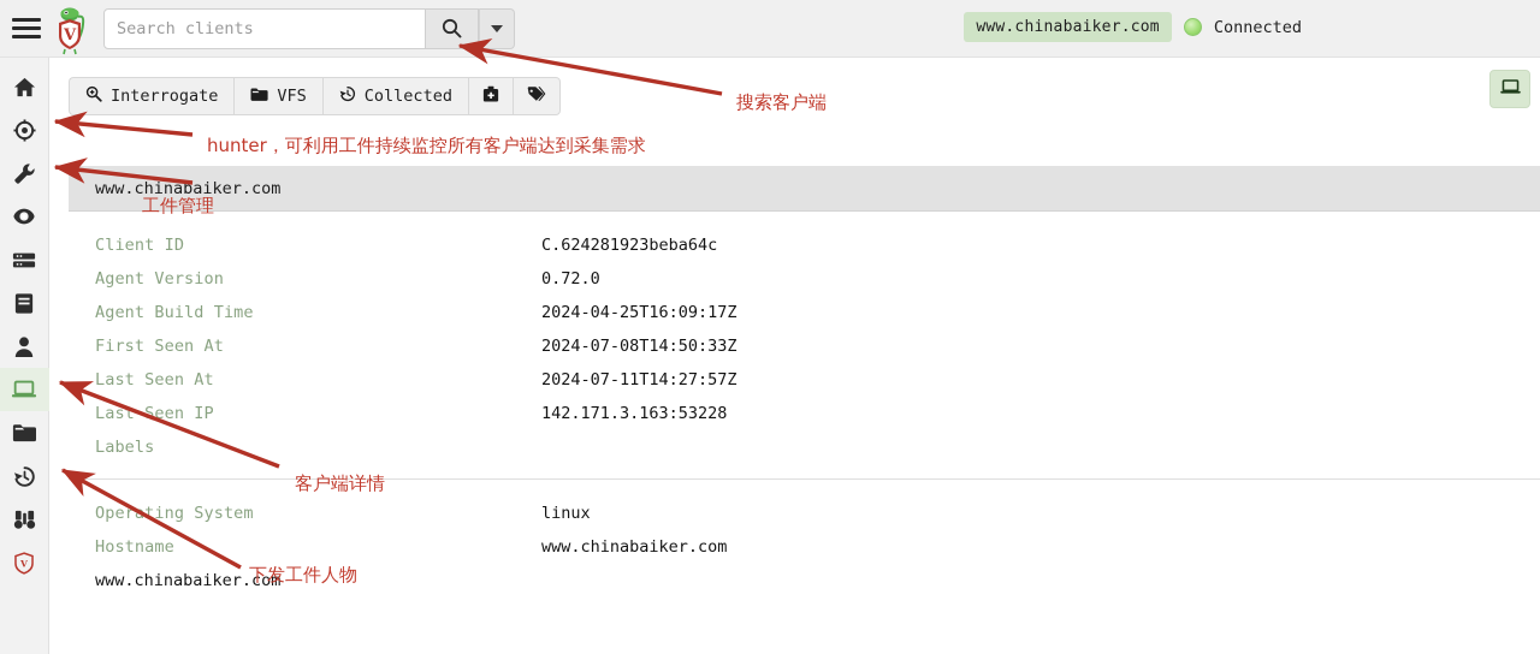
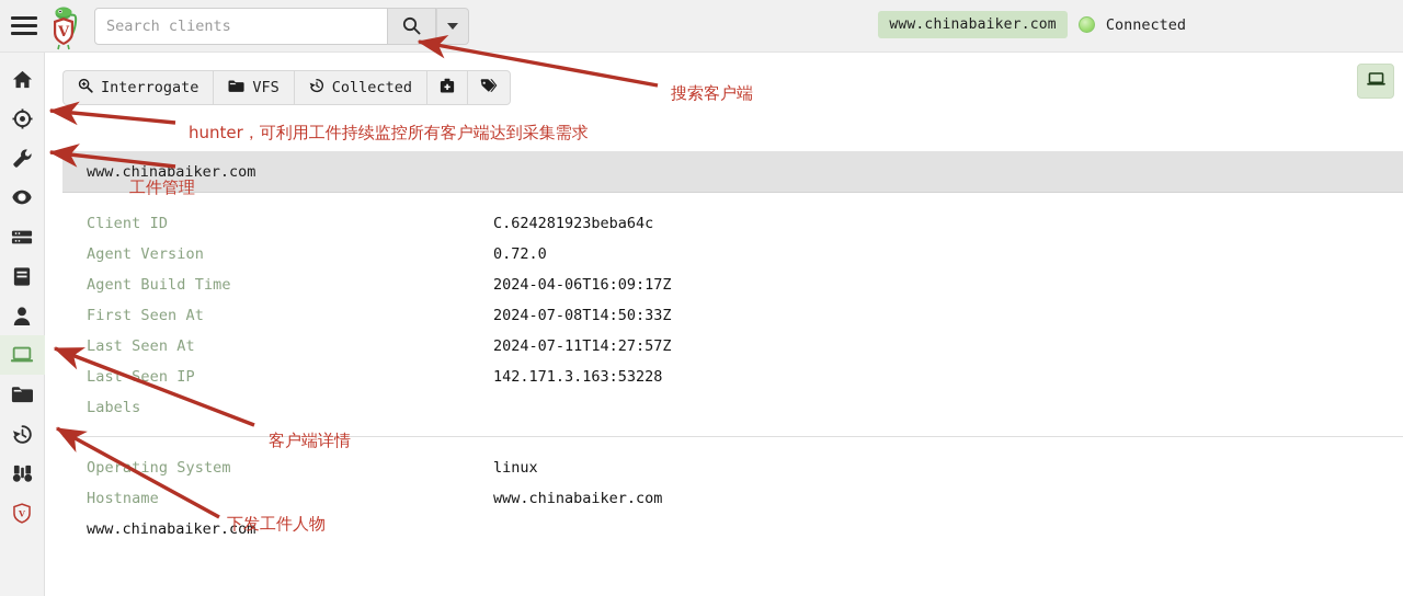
  V
  Search clients
  www.chinabaiker.com
  Connected
  V
  Interrogate
  VFS
  Collected
  www.chinabaiker.com
  Client ID
  C.624281923beba64c
  Agent Version
  0.72.0
  Agent Build Time
- 2024-04-25T16:09:17Z
+ 2024-04-06T16:09:17Z
  First Seen At
  2024-07-08T14:50:33Z
  Last Seen At
  2024-07-11T14:27:57Z
  Last Seen IP
  142.171.3.163:53228
  Labels
  Operting System
  linux
  Hostname
  www.chinabaiker.com
  www.chinabaiker.com
  搜索客户端
  hunter，可利用工件持续监控所有客户端达到采集需求
  工件管理
  客户端详情
  下发工件人物
